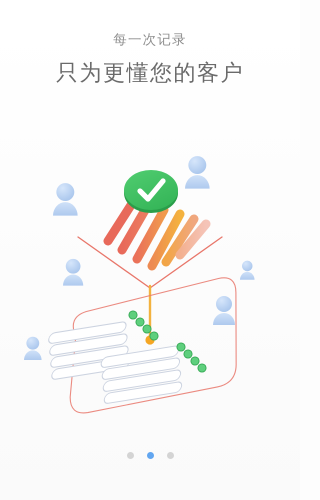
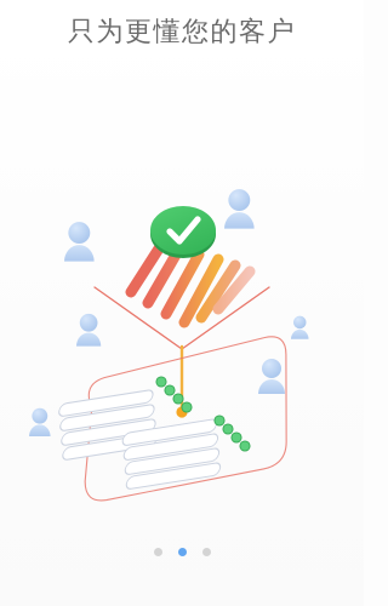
- 每一次记录
  只为更懂您的客户
